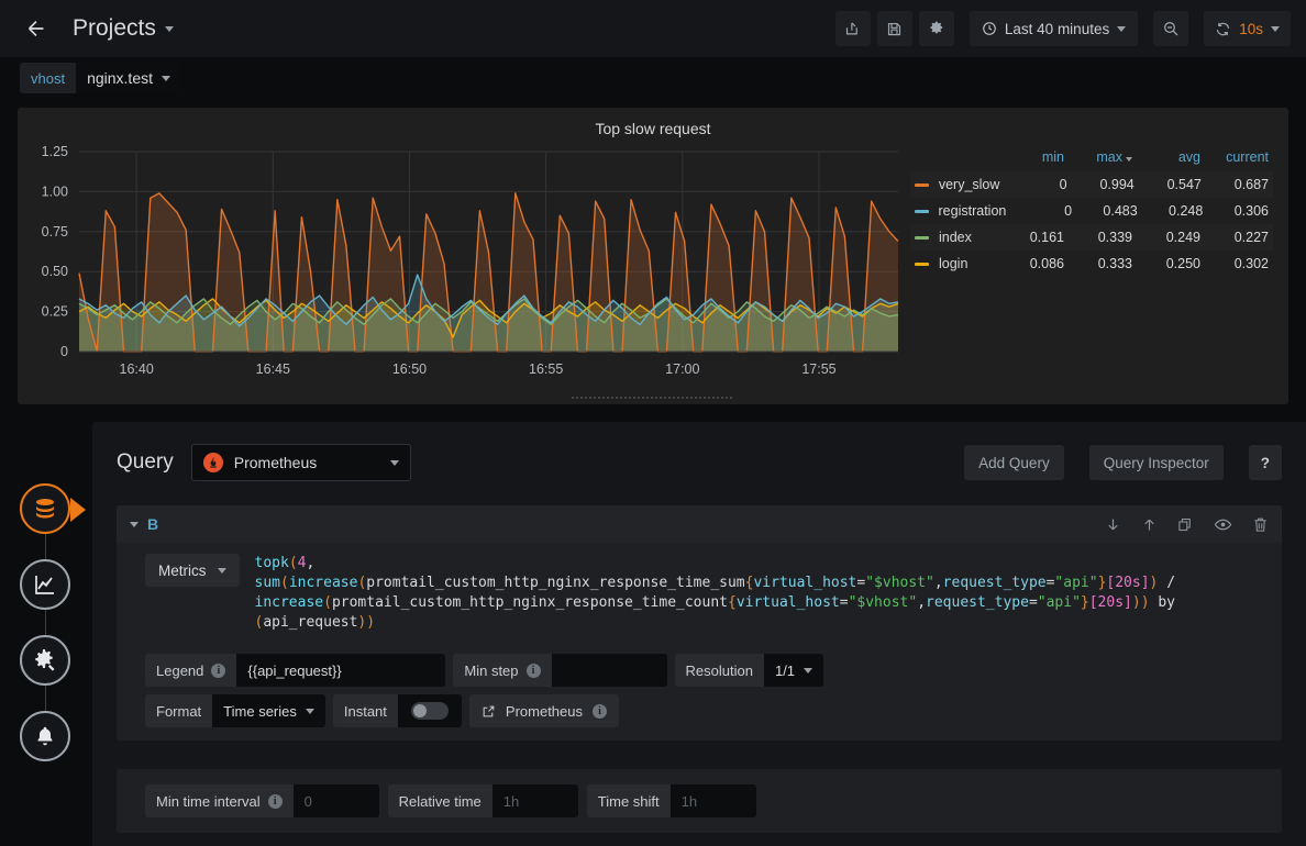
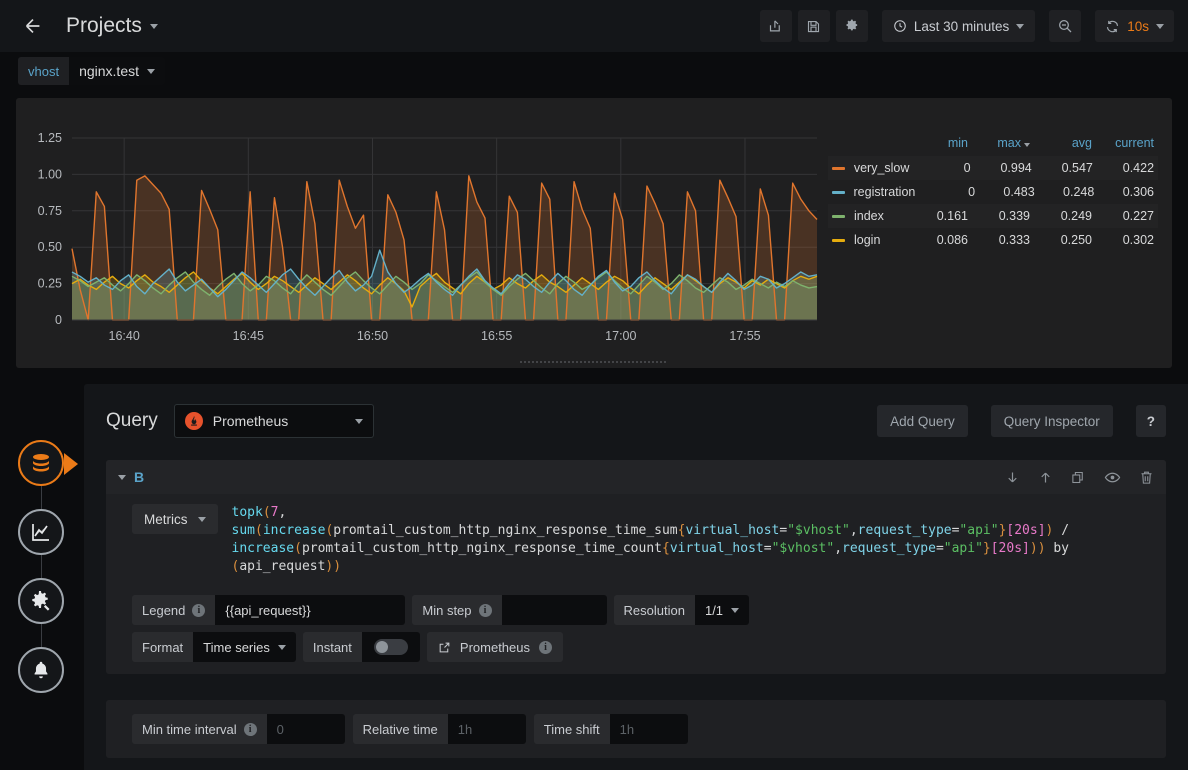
  Projects
- Last 40 minutes
+ Last 30 minutes
  10s
  vhost
  nginx.test
- Top slow request
  0
  0.25
  0.50
  0.75
  1.00
  1.25
  16:40
  16:45
  16:50
  16:55
  17:00
  17:55
  min
  max
  avg
  current
  very_slow
  0
  0.994
  0.547
- 0.687
+ 0.422
  registration
  0
  0.483
  0.248
  0.306
  index
  0.161
  0.339
  0.249
  0.227
  login
  0.086
  0.333
  0.250
  0.302
  Query
  Prometheus
  Add Query
  Query Inspector
  ?
  B
  Metrics
- topk(4, sum(increase(promtail_custom_http_nginx_response_time_sum{virtual_host="$vhost",request_type="api"}[20s]) / increase(promtail_custom_http_nginx_response_time_count{virtual_host="$vhost",request_type="api"}[20s])) by (api_request))
+ topk(7, sum(increase(promtail_custom_http_nginx_response_time_sum{virtual_host="$vhost",request_type="api"}[20s]) / increase(promtail_custom_http_nginx_response_time_count{virtual_host="$vhost",request_type="api"}[20s])) by (api_request))
  Legend
  i
  {{api_request}}
  Min step
  i
  Resolution
  1/1
  Format
  Time series
  Instant
  Prometheus
  i
  Min time interval
  i
  0
  Relative time
  1h
  Time shift
  1h
